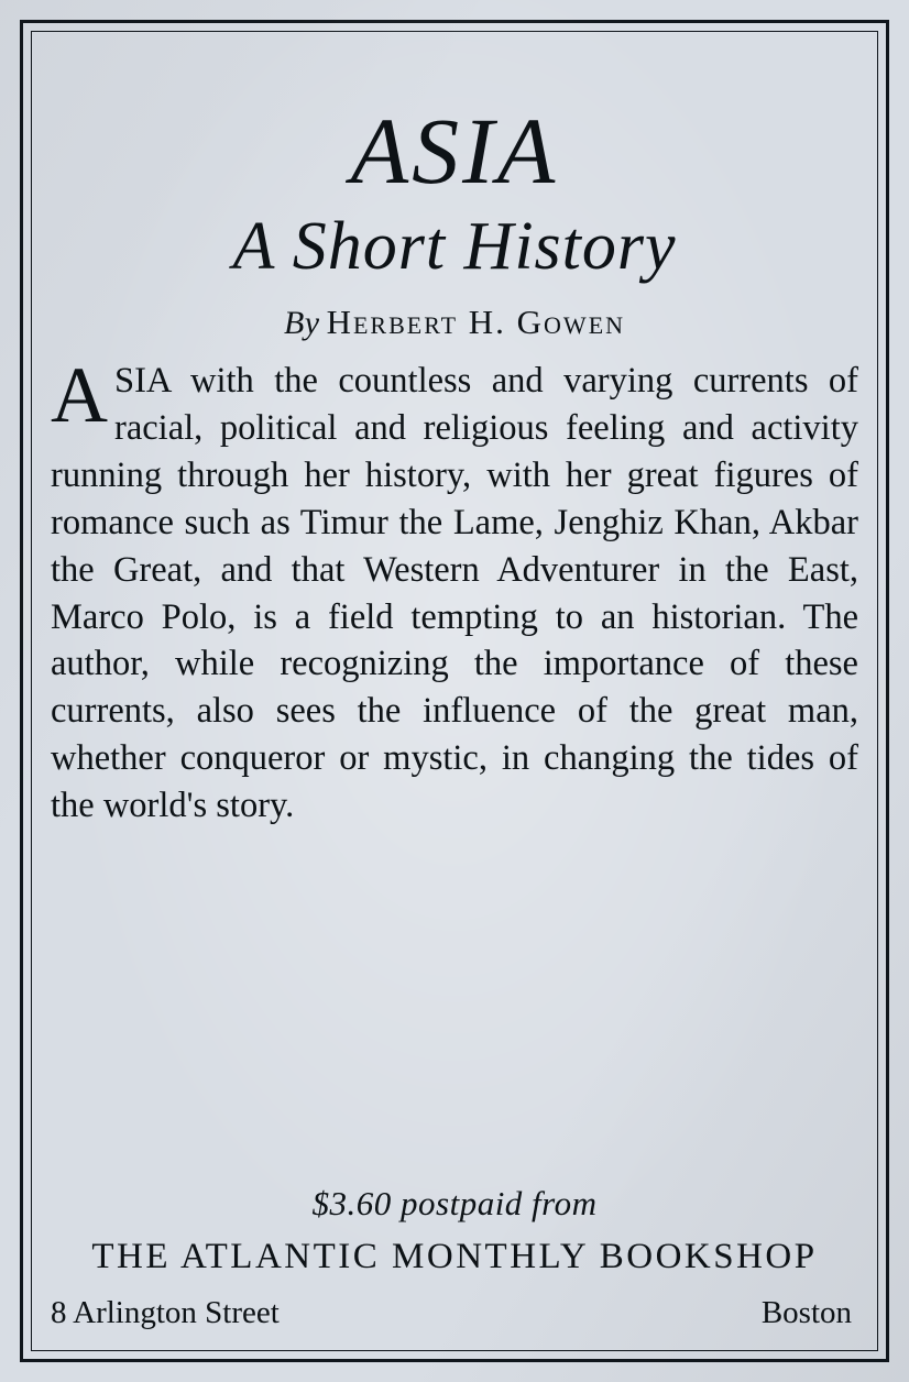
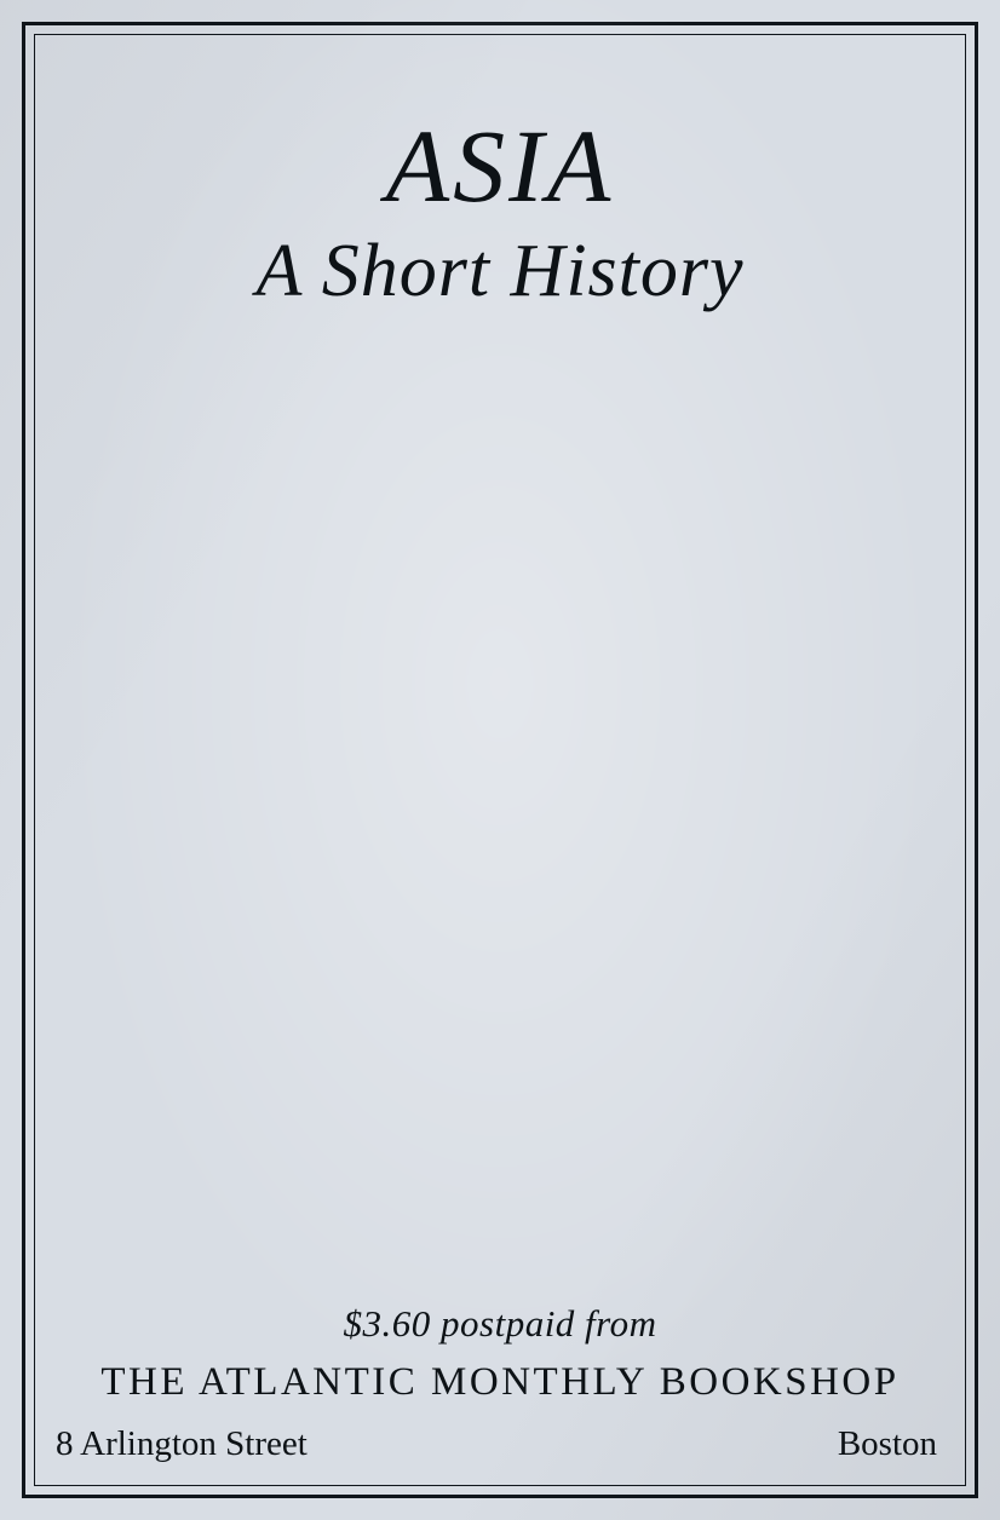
  ASIA
  A Short History
- By Herbert H. Gowen
- A
- SIA with the countless and varying currents of racial, political and religious feeling and activity running through her history, with her great figures of romance such as Timur the Lame, Jenghiz Khan, Akbar the Great, and that Western Adventurer in the East, Marco Polo, is a field tempting to an historian. The author, while recognizing the importance of these currents, also sees the influence of the great man, whether conqueror or mystic, in changing the tides of the world's story.
  $3.60 postpaid from
  THE ATLANTIC MONTHLY BOOKSHOP
  8 Arlington Street
  Boston
